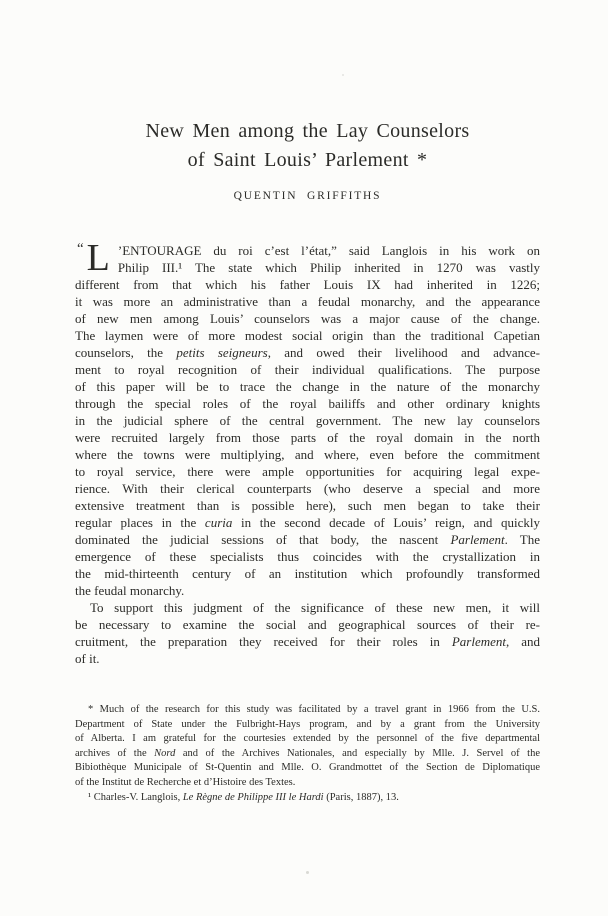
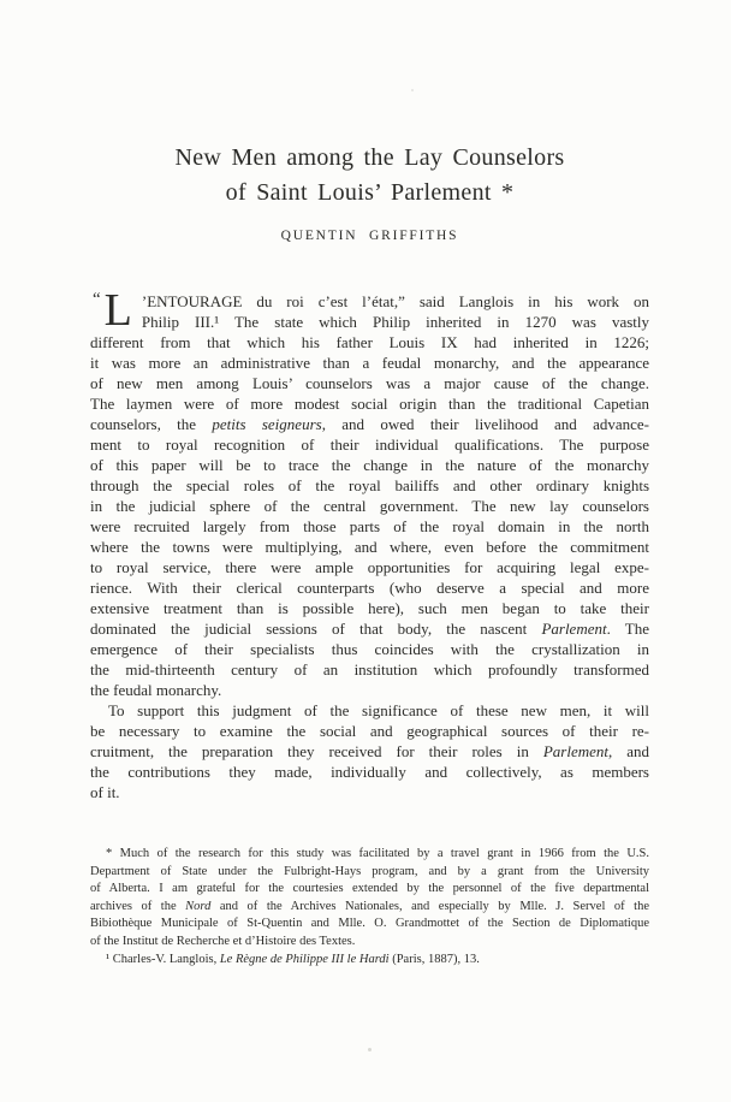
  New Men among the Lay Counselors
  of Saint Louis’ Parlement *
  QUENTIN GRIFFITHS
  “
  L
  ’ENTOURAGE du roi c’est l’état,” said Langlois in his work on
  Philip III.¹ The state which Philip inherited in 1270 was vastly
  different from that which his father Louis IX had inherited in 1226;
  it was more an administrative than a feudal monarchy, and the appearance
  of new men among Louis’ counselors was a major cause of the change.
  The laymen were of more modest social origin than the traditional Capetian
  counselors, the petits seigneurs, and owed their livelihood and advance-
  ment to royal recognition of their individual qualifications. The purpose
  of this paper will be to trace the change in the nature of the monarchy
  through the special roles of the royal bailiffs and other ordinary knights
  in the judicial sphere of the central government. The new lay counselors
  were recruited largely from those parts of the royal domain in the north
  where the towns were multiplying, and where, even before the commitment
  to royal service, there were ample opportunities for acquiring legal expe-
  rience. With their clerical counterparts (who deserve a special and more
  extensive treatment than is possible here), such men began to take their
- regular places in the curia in the second decade of Louis’ reign, and quickly
  dominated the judicial sessions of that body, the nascent Parlement. The
- emergence of these specialists thus coincides with the crystallization in
+ emergence of their specialists thus coincides with the crystallization in
  the mid-thirteenth century of an institution which profoundly transformed
  the feudal monarchy.
  To support this judgment of the significance of these new men, it will
  be necessary to examine the social and geographical sources of their re-
  cruitment, the preparation they received for their roles in Parlement, and
+ the contributions they made, individually and collectively, as members
  of it.
  * Much of the research for this study was facilitated by a travel grant in 1966 from the U.S.
  Department of State under the Fulbright-Hays program, and by a grant from the University
  of Alberta. I am grateful for the courtesies extended by the personnel of the five departmental
  archives of the Nord and of the Archives Nationales, and especially by Mlle. J. Servel of the
  Bibiothèque Municipale of St-Quentin and Mlle. O. Grandmottet of the Section de Diplomatique
  of the Institut de Recherche et d’Histoire des Textes.
  ¹ Charles-V. Langlois, Le Règne de Philippe III le Hardi (Paris, 1887), 13.
